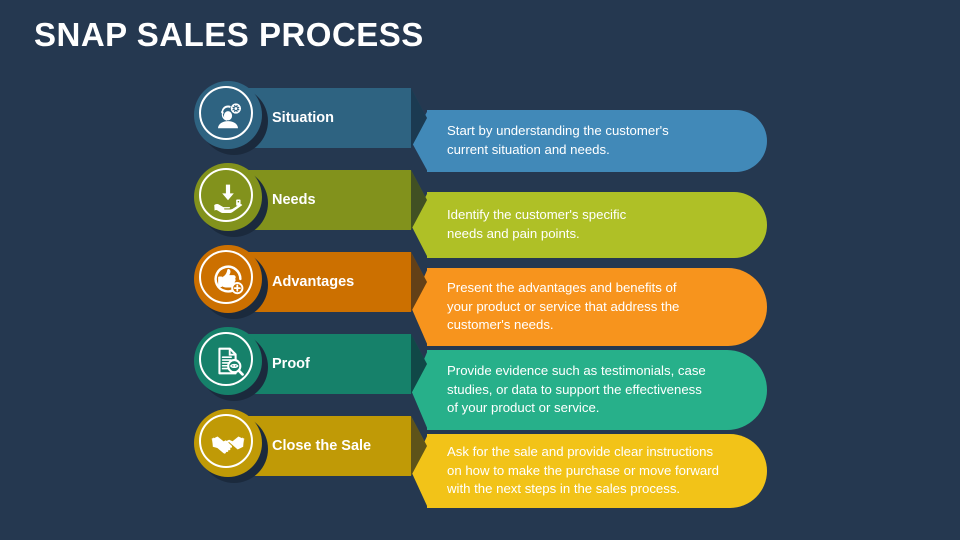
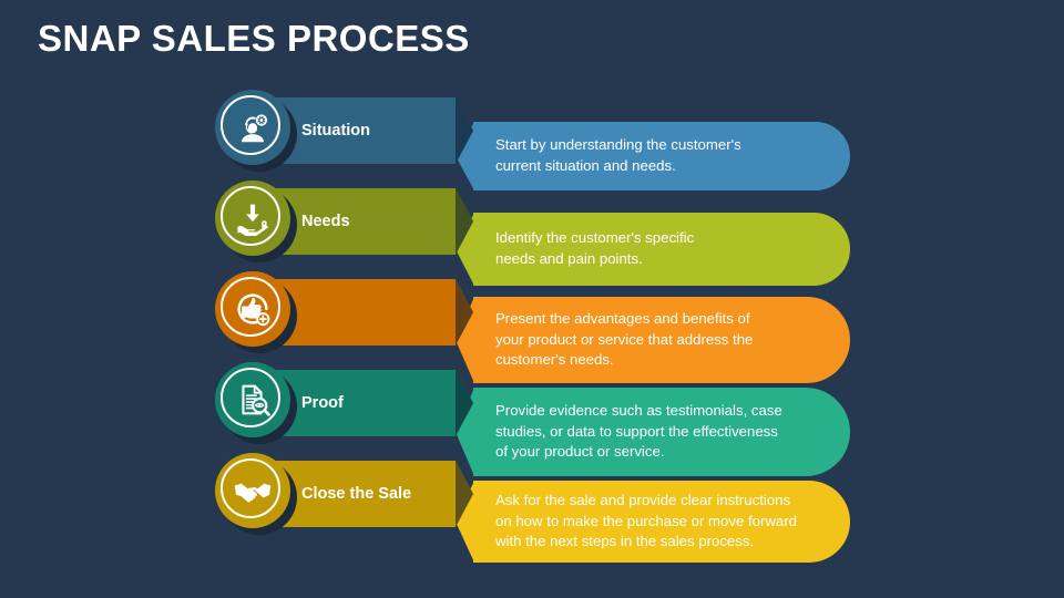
  SNAP SALES PROCESS
  Start by understanding the customer's
  current situation and needs.
  Situation
  Identify the customer's specific
  needs and pain points.
  Needs
  Present the advantages and benefits of
  your product or service that address the
  customer's needs.
- Advantages
  Provide evidence such as testimonials, case
  studies, or data to support the effectiveness
  of your product or service.
  Proof
  Ask for the sale and provide clear instructions
  on how to make the purchase or move forward
  with the next steps in the sales process.
  Close the Sale
